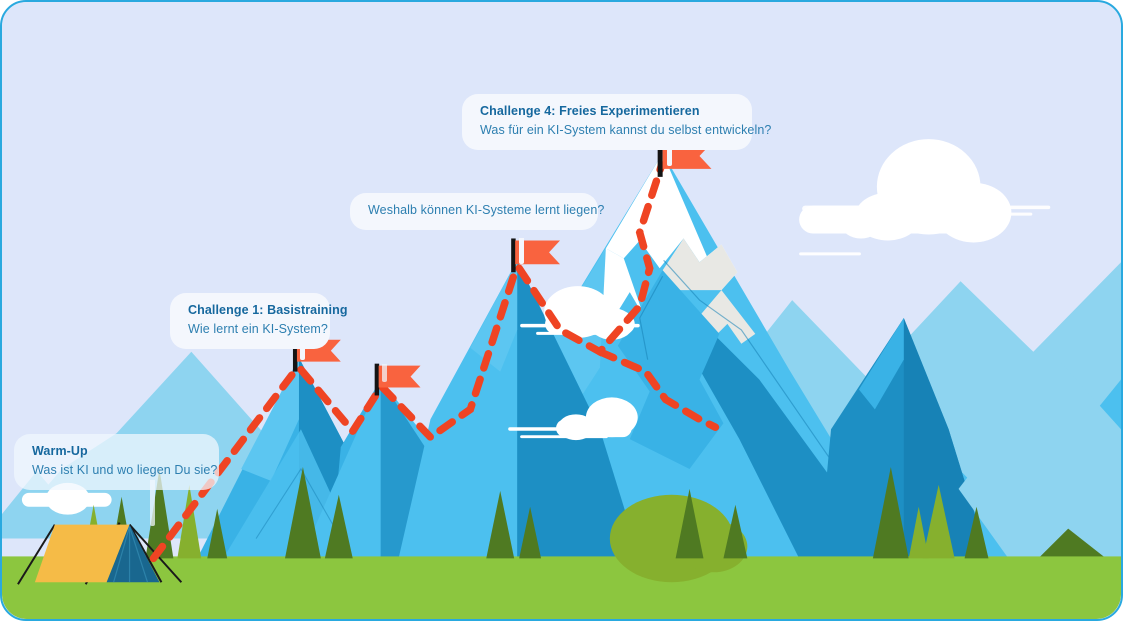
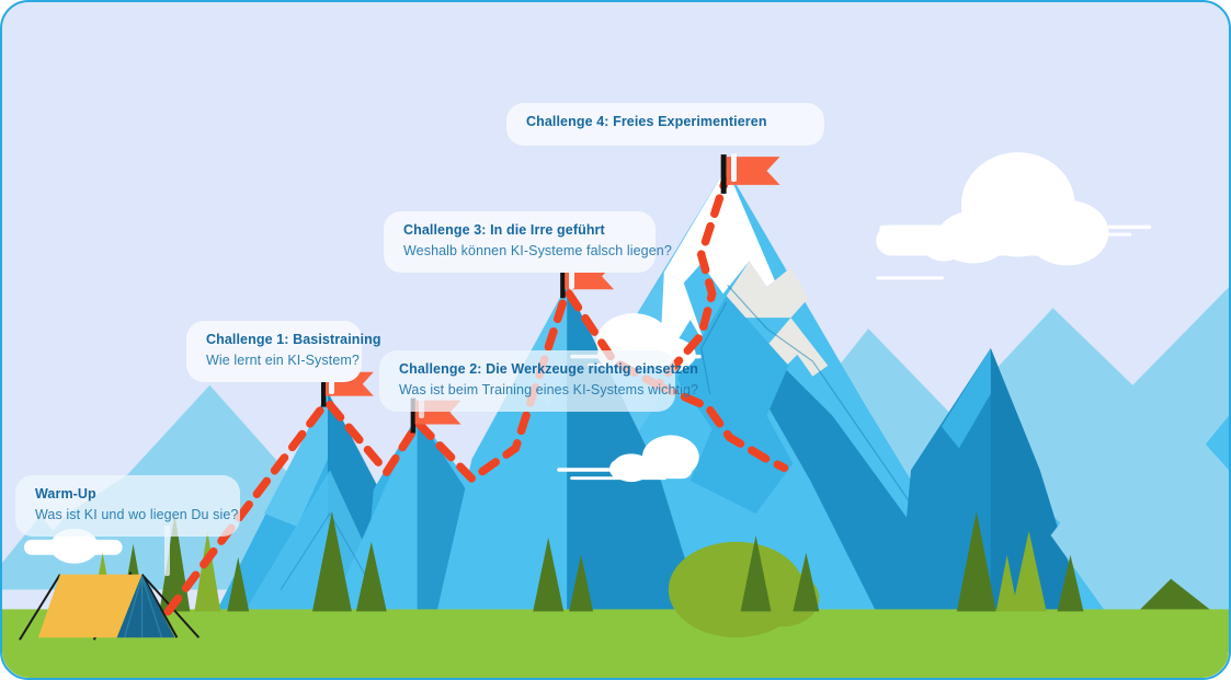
  Warm-Up
  Was ist KI und wo liegen Du sie?
  Challenge 1: Basistraining
  Wie lernt ein KI-System?
+ Challenge 2: Die Werkzeuge richtig einsetzen
+ Was ist beim Training eines KI-Systems wichtig?
+ Challenge 3: In die Irre geführt
- Weshalb können KI-Systeme lernt liegen?
+ Weshalb können KI-Systeme falsch liegen?
  Challenge 4: Freies Experimentieren
- Was für ein KI-System kannst du selbst entwickeln?
